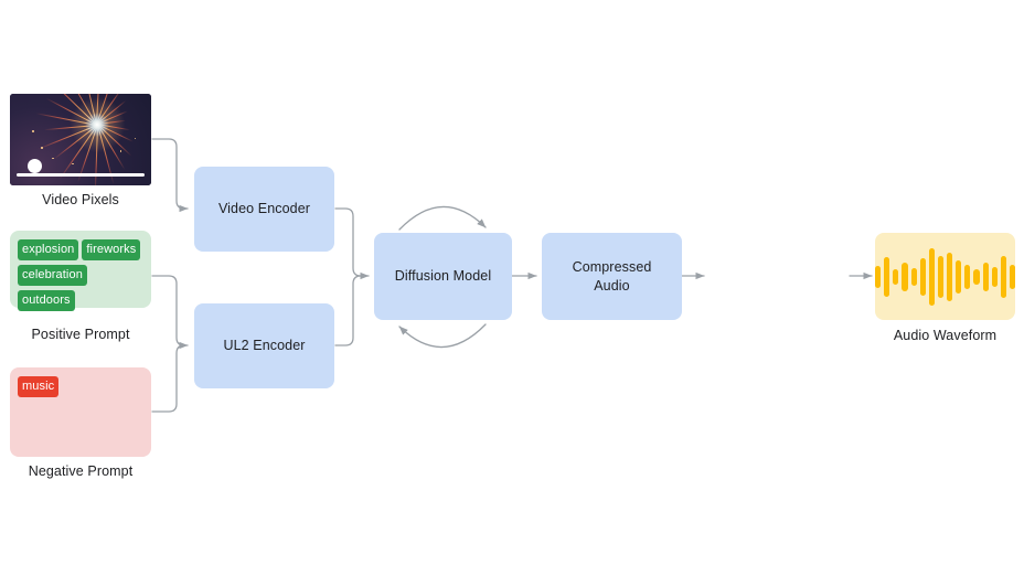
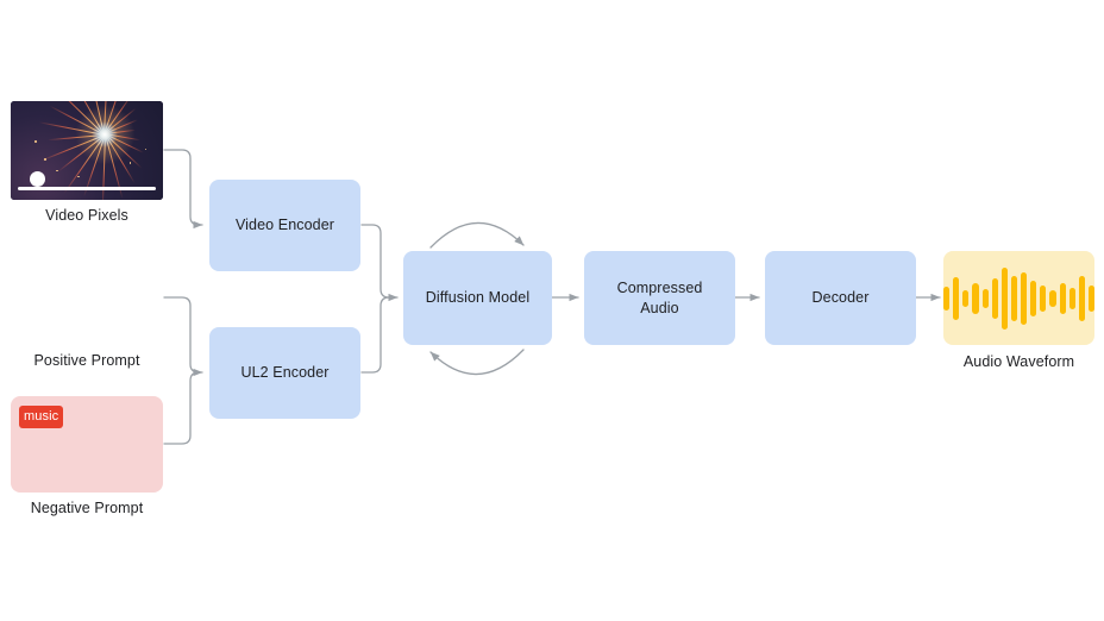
  Video Pixels
- explosion
- fireworks
- celebration
- outdoors
  Positive Prompt
  music
  Negative Prompt
  Video Encoder
  UL2 Encoder
  Diffusion Model
  Compressed Audio
+ Decoder
  Audio Waveform
